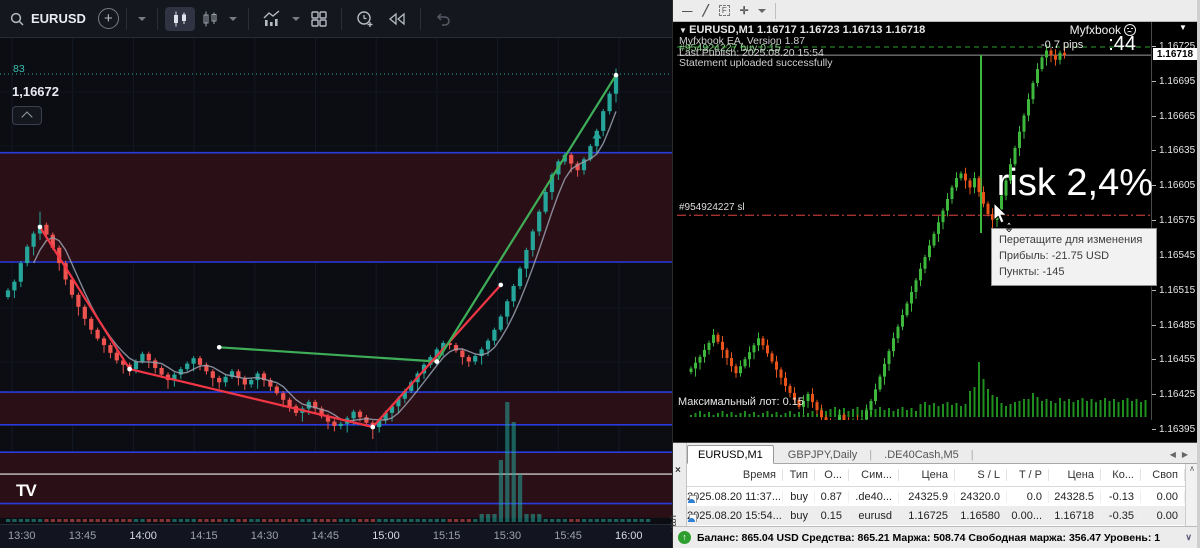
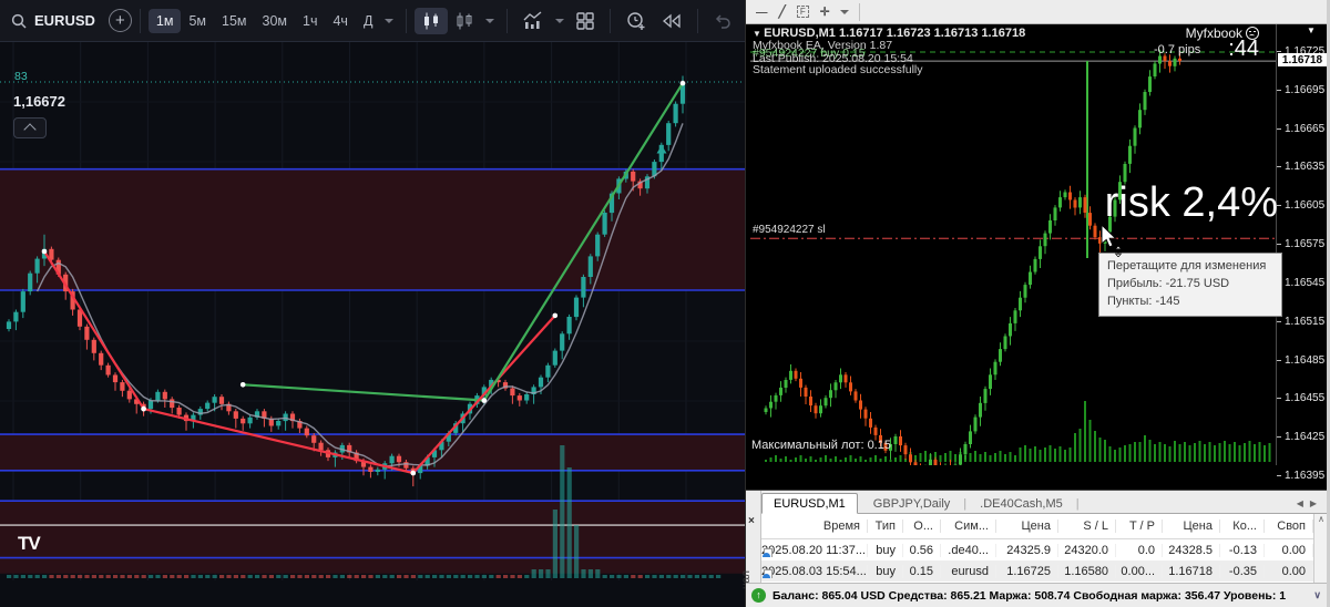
  EURUSD
  +
+ 1м
+ 5м
+ 15м
+ 30м
+ 1ч
+ 4ч
+ Д
  83
  1,16672
  TV
- 13:30
- 13:45
- 14:00
- 14:15
- 14:30
- 14:45
- 15:00
- 15:15
- 15:30
- 15:45
- 16:00
  —
  ╱
  F
  ✛
  ▼ EURUSD,M1 1.16717 1.16723 1.16713 1.16718
  Myfxbook EA, Version 1.87
  #954924227 buy 0.15
  Last Publish: 2025.08.20 15:54
  Statement uploaded successfully
  Myfxbook
  :44
  -0.7 pips
  risk 2,4%
  #954924227 sl
  Максимальный лот: 0.15
  Перетащите для изменения
  Прибыль: -21.75 USD
  Пункты: -145
  1.16725
  1.16695
  1.16665
  1.16635
  1.16605
  1.16575
  1.16545
  1.16515
  1.16485
  1.16455
  1.16425
  1.16395
  1.16718
  ▼
  ×
  EURUSD,M1
  GBPJPY,Daily
  |
  .DE40Cash,M5
  |
  ◀▶
  Время
  Тип
  О...
  Сим...
  Цена
  S / L
  T / P
  Цена
  Ко...
  Своп
  2025.08.20 11:37...
  buy
- 0.87
+ 0.56
  .de40...
  24325.9
  24320.0
  0.0
  24328.5
  -0.13
  0.00
- 2025.08.20 15:54...
+ 2025.08.03 15:54...
  buy
  0.15
  eurusd
  1.16725
  1.16580
  0.00...
  1.16718
  -0.35
  0.00
  ∧
  ↑
  Баланс: 865.04 USD Средства: 865.21 Маржа: 508.74 Свободная маржа: 356.47 Уровень: 1
  ∨
